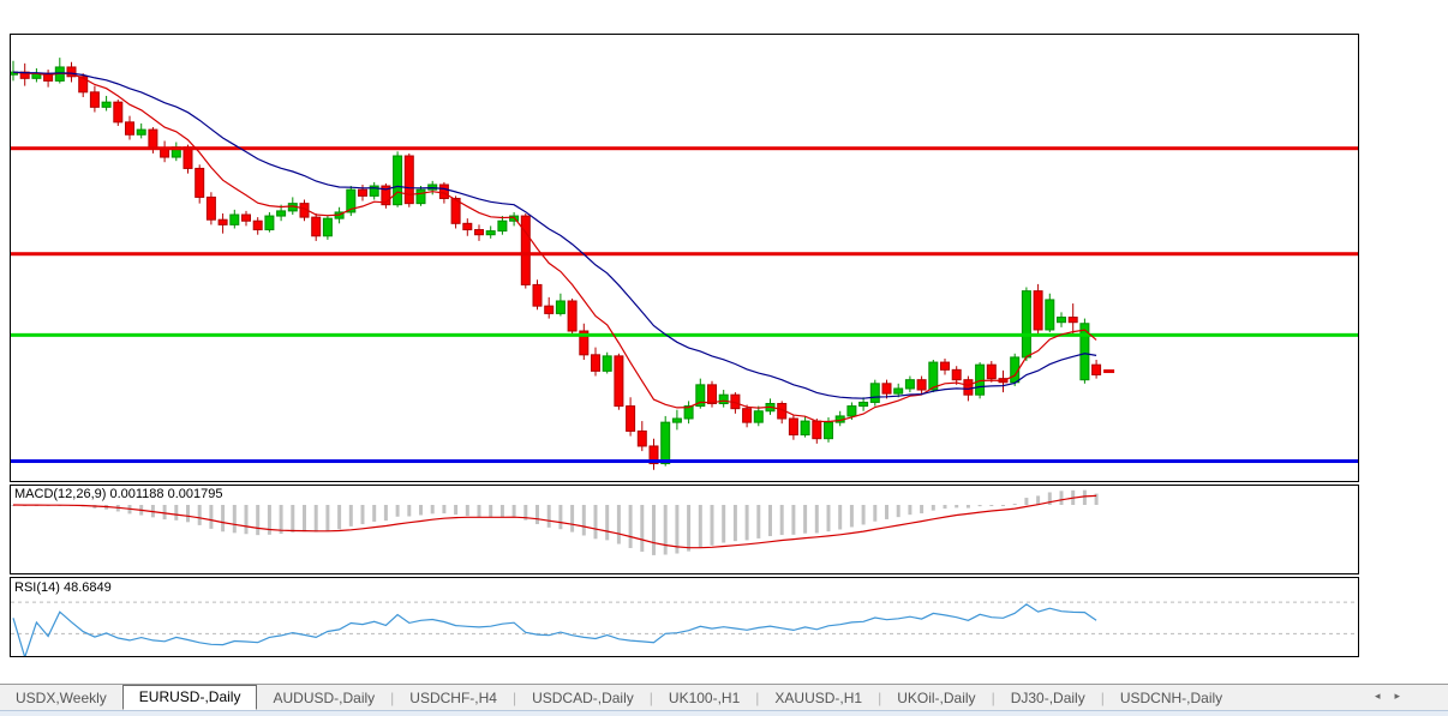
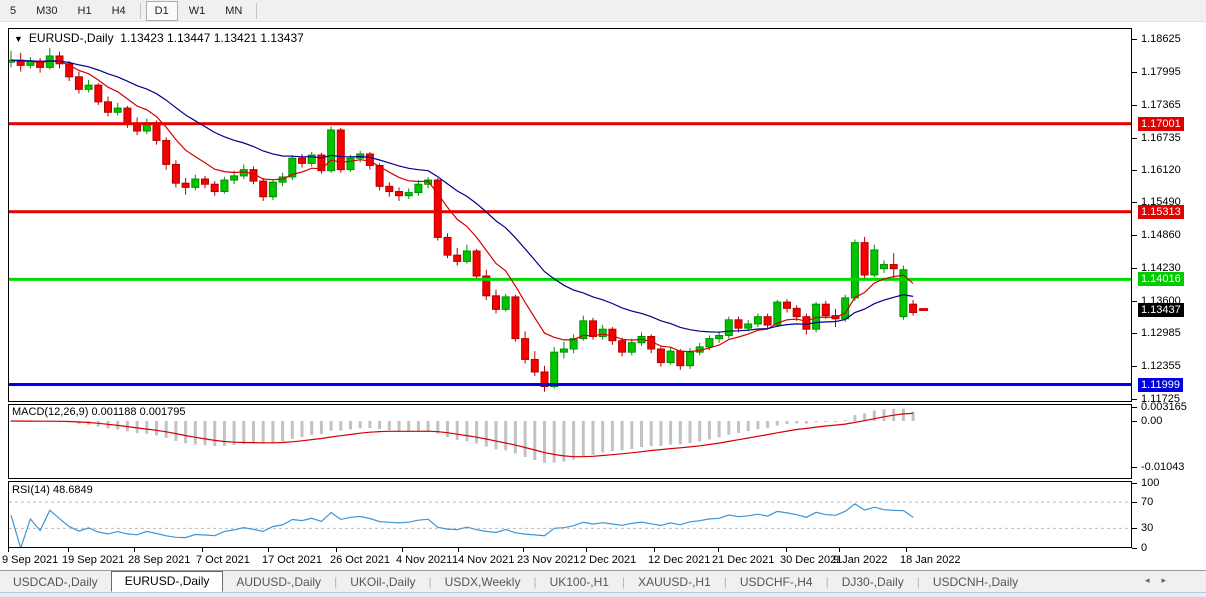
+ 5
+ M30
+ H1
+ H4
+ D1
+ W1
+ MN
+ ▼ EURUSD-,Daily 1.13423 1.13447 1.13421 1.13437
  MACD(12,26,9) 0.001188 0.001795
  RSI(14) 48.6849
+ 1.18625
+ 1.17995
+ 1.17365
+ 1.16735
+ 1.16120
+ 1.15490
+ 1.14860
+ 1.14230
+ 1.13600
+ 1.12985
+ 1.12355
+ 1.11725
+ 1.17001
+ 1.15313
+ 1.14016
+ 1.13437
+ 1.11999
+ 0.003165
+ 0.00
+ -0.01043
+ 100
+ 70
+ 30
+ 0
+ 9 Sep 2021
+ 19 Sep 2021
+ 28 Sep 2021
+ 7 Oct 2021
+ 17 Oct 2021
+ 26 Oct 2021
+ 4 Nov 2021
+ 14 Nov 2021
+ 23 Nov 2021
+ 2 Dec 2021
+ 12 Dec 2021
+ 21 Dec 2021
+ 30 Dec 2021
+ 9 Jan 2022
+ 18 Jan 2022
- USDX,Weekly
+ USDCAD-,Daily
  EURUSD-,Daily
  AUDUSD-,Daily
  |
- USDCHF-,H4
+ UKOil-,Daily
  |
- USDCAD-,Daily
+ USDX,Weekly
  |
  UK100-,H1
  |
  XAUUSD-,H1
  |
- UKOil-,Daily
+ USDCHF-,H4
  |
  DJ30-,Daily
  |
  USDCNH-,Daily
  ◂▸
